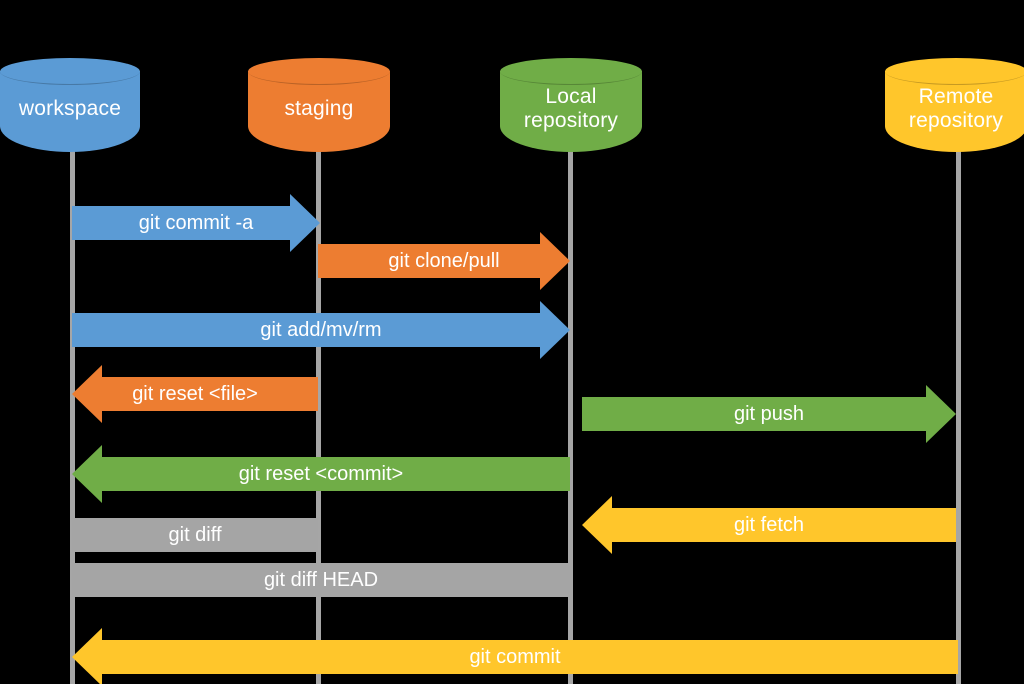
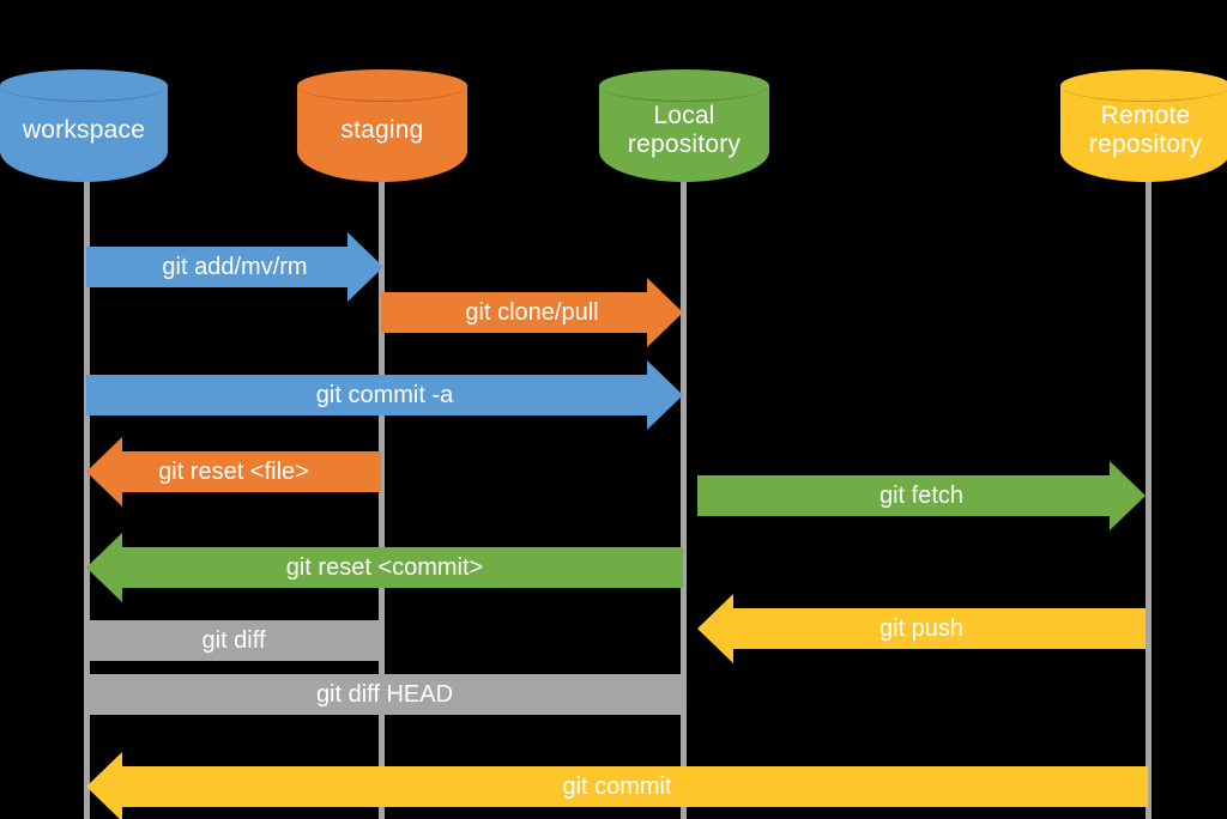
- git commit -a
+ git add/mv/rm
  git clone/pull
- git add/mv/rm
+ git commit -a
  git reset <file>
- git push
+ git fetch
  git reset <commit>
- git fetch
+ git push
  git commit
  git diff
  git diff HEAD
  workspace
  staging
  Local
  repository
  Remote
  repository
